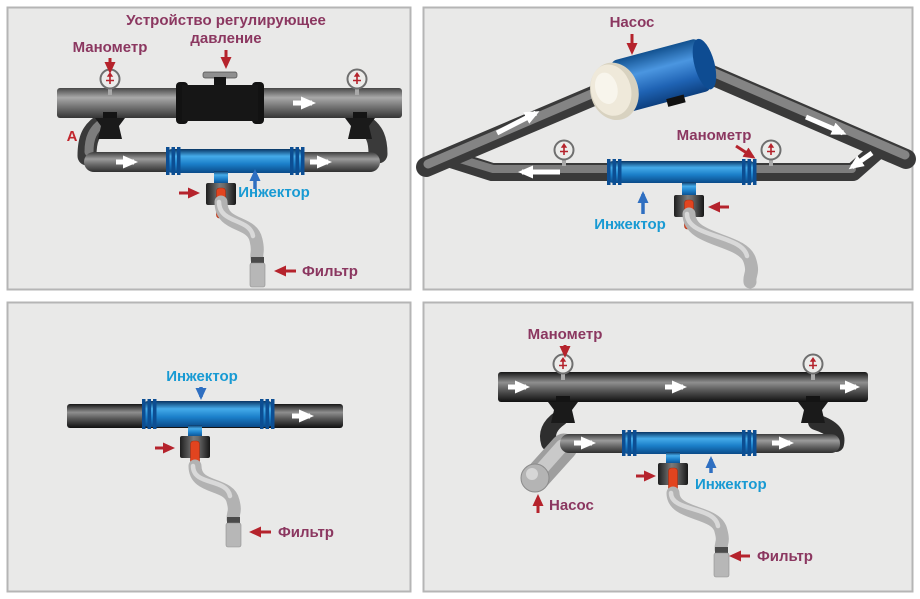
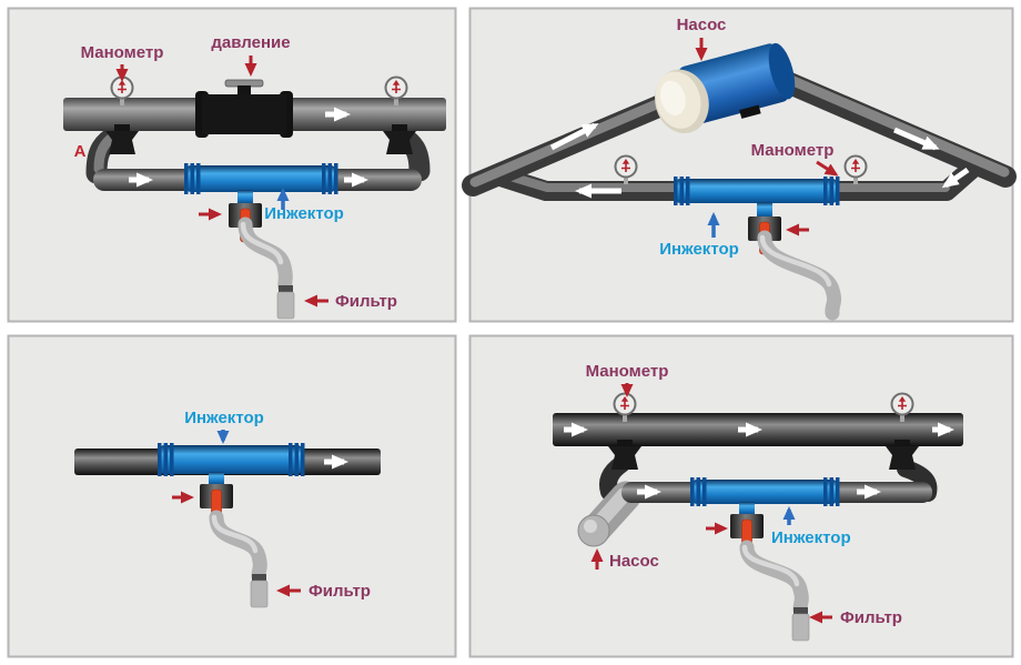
- Устройство регулирующее
  давление
  Манометр
  А
  Инжектор
  Фильтр
  Насос
  Манометр
  Инжектор
  Инжектор
  Фильтр
  Манометр
  Насос
  Инжектор
  Фильтр
